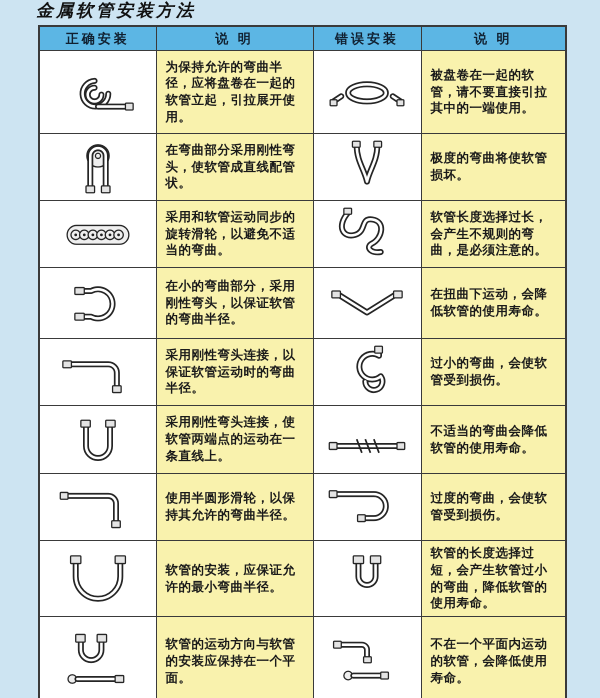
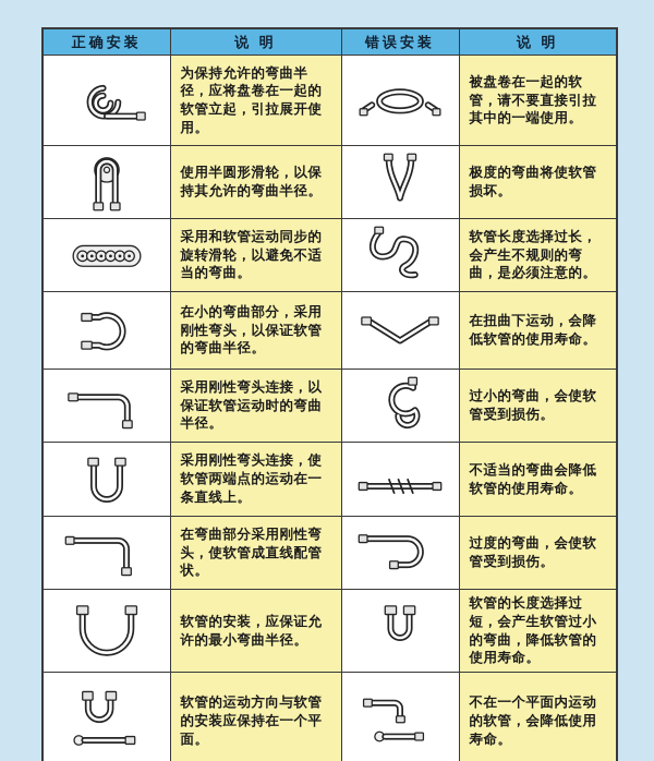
- 金属软管安装方法
  正确安装	说 明	错误安装	说 明
  	为保持允许的弯曲半径，应将盘卷在一起的软管立起，引拉展开使用。		被盘卷在一起的软管，请不要直接引拉其中的一端使用。
- 	在弯曲部分采用刚性弯头，使软管成直线配管状。		极度的弯曲将使软管损坏。
+ 	使用半圆形滑轮，以保持其允许的弯曲半径。		极度的弯曲将使软管损坏。
  	采用和软管运动同步的旋转滑轮，以避免不适当的弯曲。		软管长度选择过长，会产生不规则的弯曲，是必须注意的。
  	在小的弯曲部分，采用刚性弯头，以保证软管的弯曲半径。		在扭曲下运动，会降低软管的使用寿命。
  	采用刚性弯头连接，以保证软管运动时的弯曲半径。		过小的弯曲，会使软管受到损伤。
  	采用刚性弯头连接，使软管两端点的运动在一条直线上。		不适当的弯曲会降低软管的使用寿命。
- 	使用半圆形滑轮，以保持其允许的弯曲半径。		过度的弯曲，会使软管受到损伤。
+ 	在弯曲部分采用刚性弯头，使软管成直线配管状。		过度的弯曲，会使软管受到损伤。
  	软管的安装，应保证允许的最小弯曲半径。		软管的长度选择过短，会产生软管过小的弯曲，降低软管的使用寿命。
  	软管的运动方向与软管的安装应保持在一个平面。		不在一个平面内运动的软管，会降低使用寿命。
